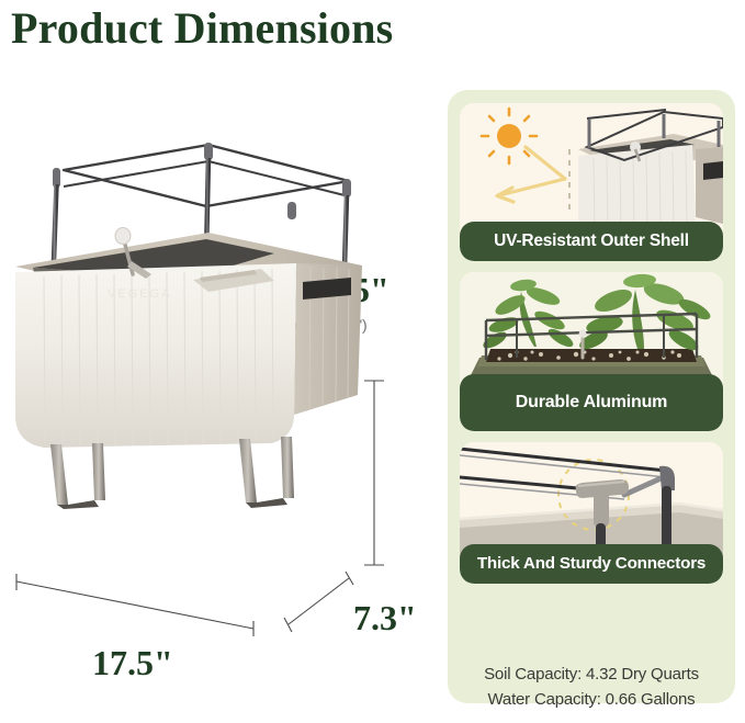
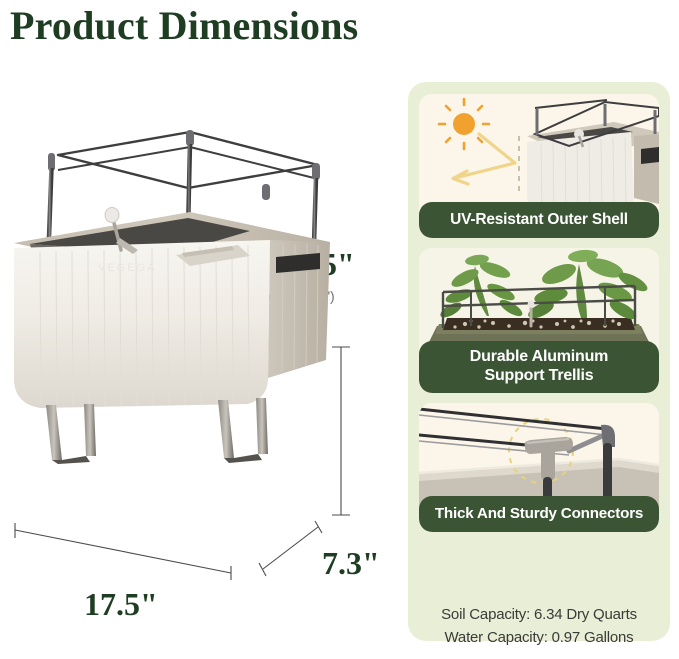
  Product Dimensions
  17.5"
  7.3"
  UV-Resistant Outer Shell
  Durable Aluminum
+ Support Trellis
  Thick And Sturdy Connectors
- Soil Capacity: 4.32 Dry Quarts
+ Soil Capacity: 6.34 Dry Quarts
- Water Capacity: 0.66 Gallons
+ Water Capacity: 0.97 Gallons
